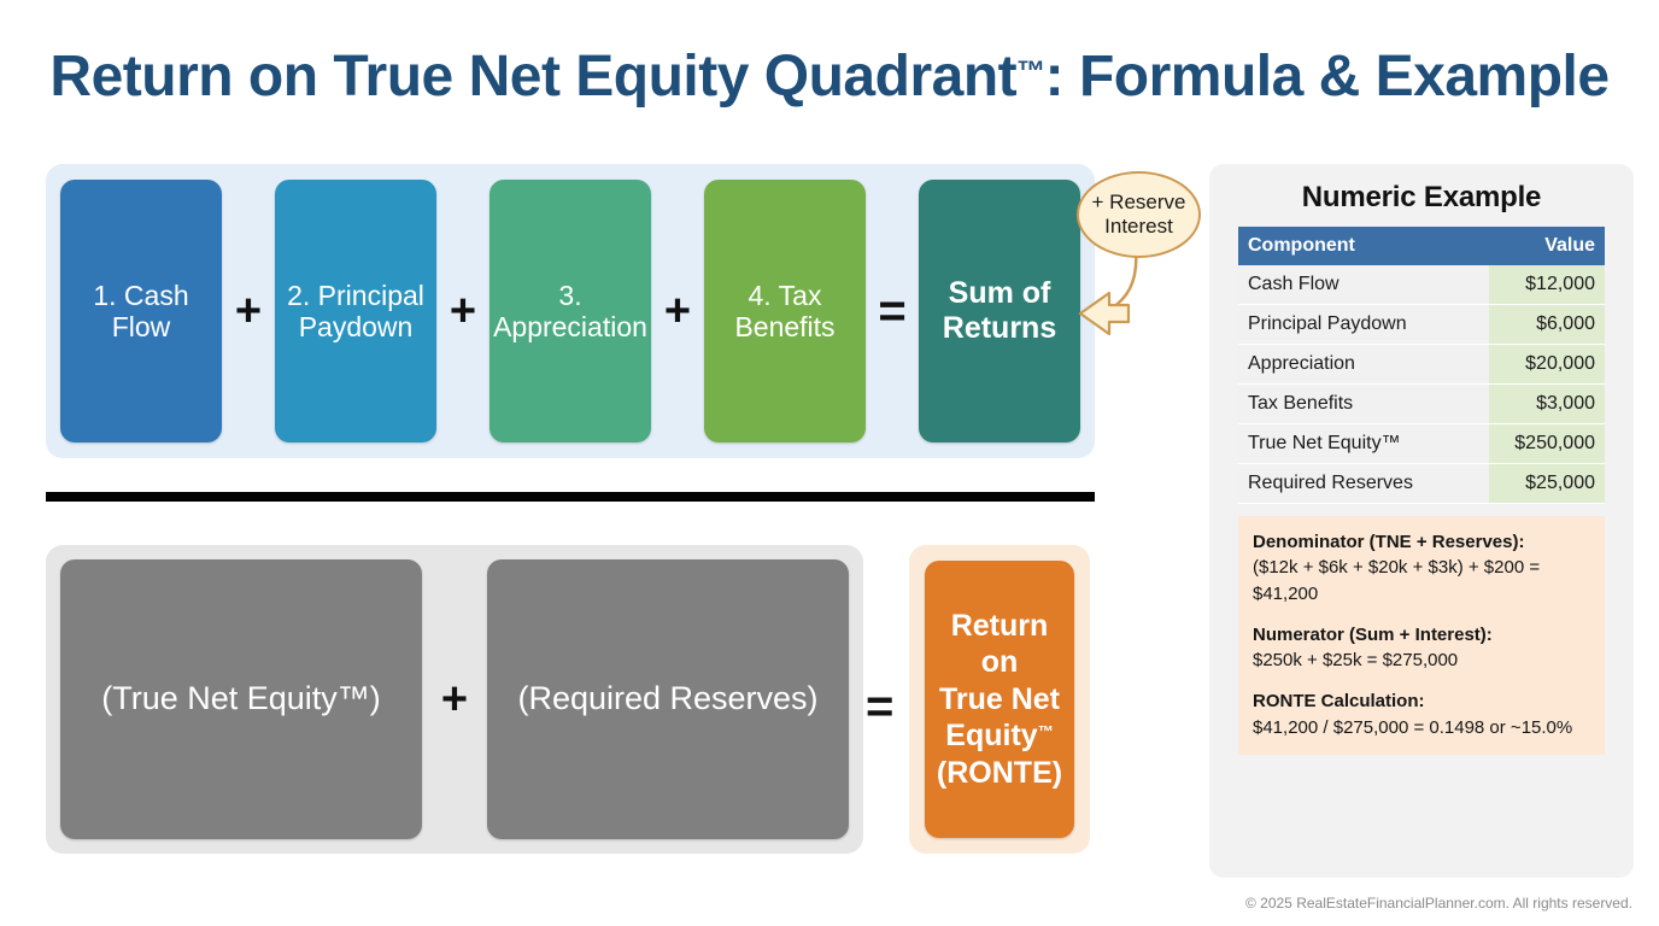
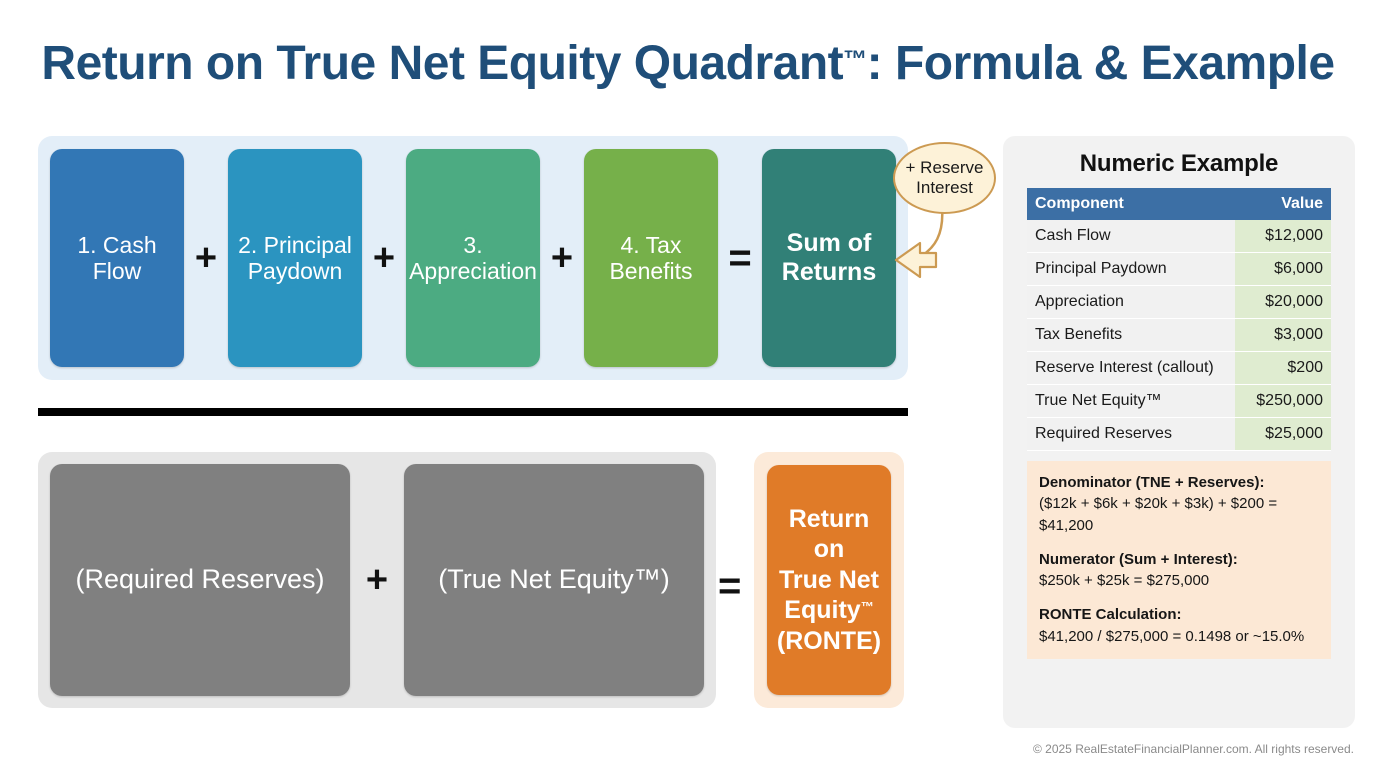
  Return on True Net Equity Quadrant™: Formula & Example
  1. Cash Flow
  +
  2. Principal Paydown
  +
  3. Appreciation
  +
  4. Tax Benefits
  =
  Sum of Returns
  + Reserve Interest
- (True Net Equity™)
+ (Required Reserves)
  +
- (Required Reserves)
+ (True Net Equity™)
  =
  Return on
  True Net
  Equity™
  (RONTE)
  Numeric Example
  Component	Value
  Cash Flow	$12,000
  Principal Paydown	$6,000
  Appreciation	$20,000
  Tax Benefits	$3,000
+ Reserve Interest (callout)	$200
  True Net Equity™	$250,000
  Required Reserves	$25,000
  Denominator (TNE + Reserves):
  ($12k + $6k + $20k + $3k) + $200 = $41,200
  Numerator (Sum + Interest):
  $250k + $25k = $275,000
  RONTE Calculation:
  $41,200 / $275,000 = 0.1498 or ~15.0%
  © 2025 RealEstateFinancialPlanner.com. All rights reserved.
